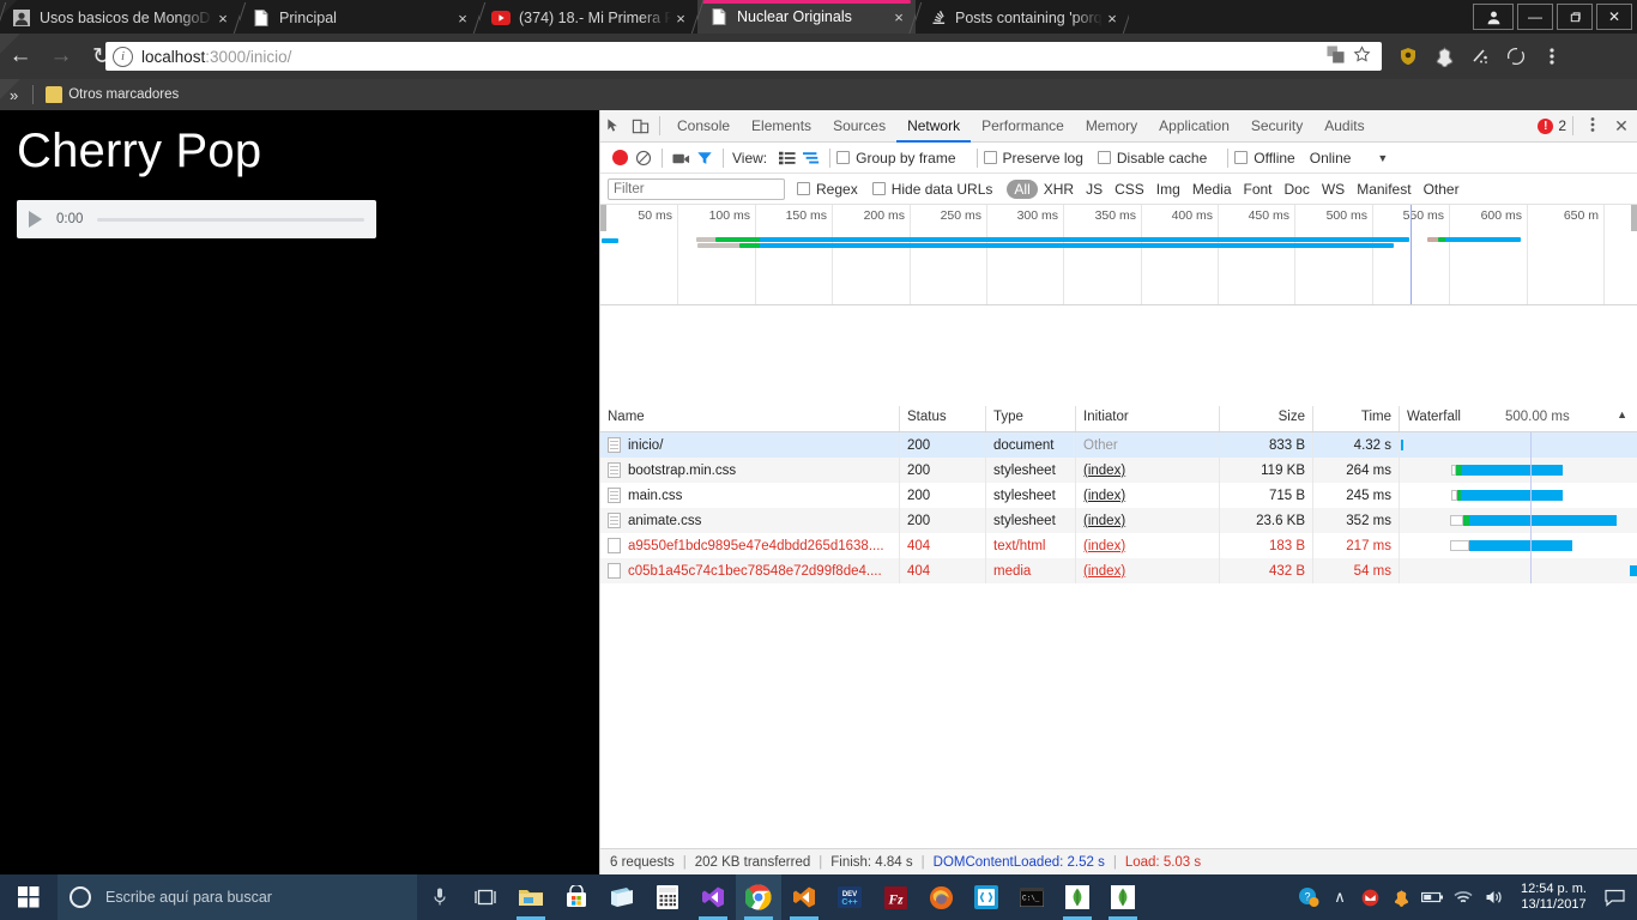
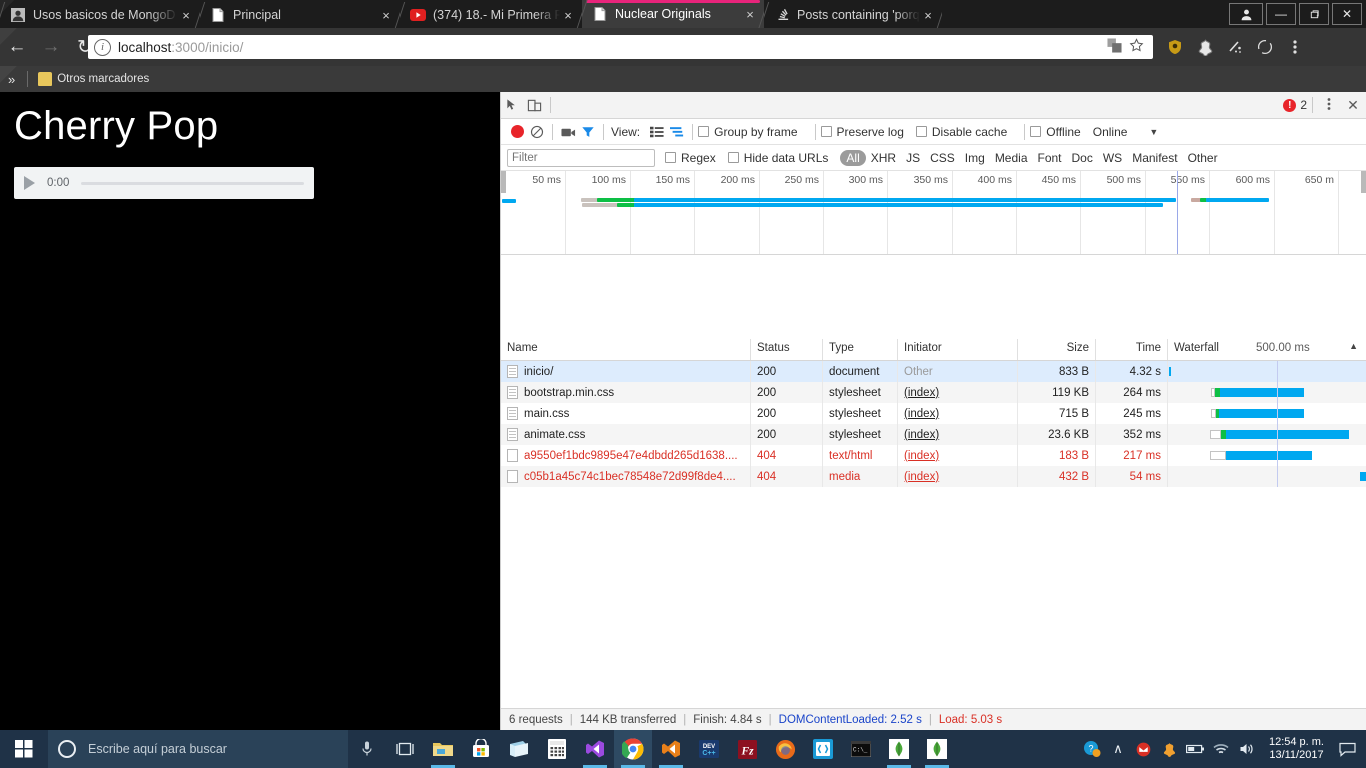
  Usos basicos de MongoD
  ×
  Principal
  ×
  (374) 18.- Mi Primera P
  ×
  Nuclear Originals
  ×
  Posts containing 'porq
  ×
  —
  ✕
  ←
  →
  ↻
  i
  localhost:3000/inicio/
  »
  Otros marcadores
  Cherry Pop
  0:00
- Console
- Elements
- Sources
- Network
- Performance
- Memory
- Application
- Security
- Audits
  !
  2
  ✕
  View:
  Group by frame
  Preserve log
  Disable cache
  Offline
  Online
  ▼
  Filter
  Regex
  Hide data URLs
  All
  XHR
  JS
  CSS
  Img
  Media
  Font
  Doc
  WS
  Manifest
  Other
  50 ms
  100 ms
  150 ms
  200 ms
  250 ms
  300 ms
  350 ms
  400 ms
  450 ms
  500 ms
  550 ms
  600 ms
  650 m
  Name
  Status
  Type
  Initiator
  Size
  Time
  Waterfall
  500.00 ms
  ▲
  inicio/
  200
  document
  Other
  833 B
  4.32 s
  bootstrap.min.css
  200
  stylesheet
  (index)
  119 KB
  264 ms
  main.css
  200
  stylesheet
  (index)
  715 B
  245 ms
  animate.css
  200
  stylesheet
  (index)
  23.6 KB
  352 ms
  a9550ef1bdc9895e47e4dbdd265d1638....
  404
  text/html
  (index)
  183 B
  217 ms
  c05b1a45c74c1bec78548e72d99f8de4....
  404
  media
  (index)
  432 B
  54 ms
  6 requests
  |
- 202 KB transferred
+ 144 KB transferred
  |
  Finish: 4.84 s
  |
  DOMContentLoaded: 2.52 s
  |
  Load: 5.03 s
  Escribe aquí para buscar
  Fz
  ?
  ∧
  12:54 p. m.
  13/11/2017
